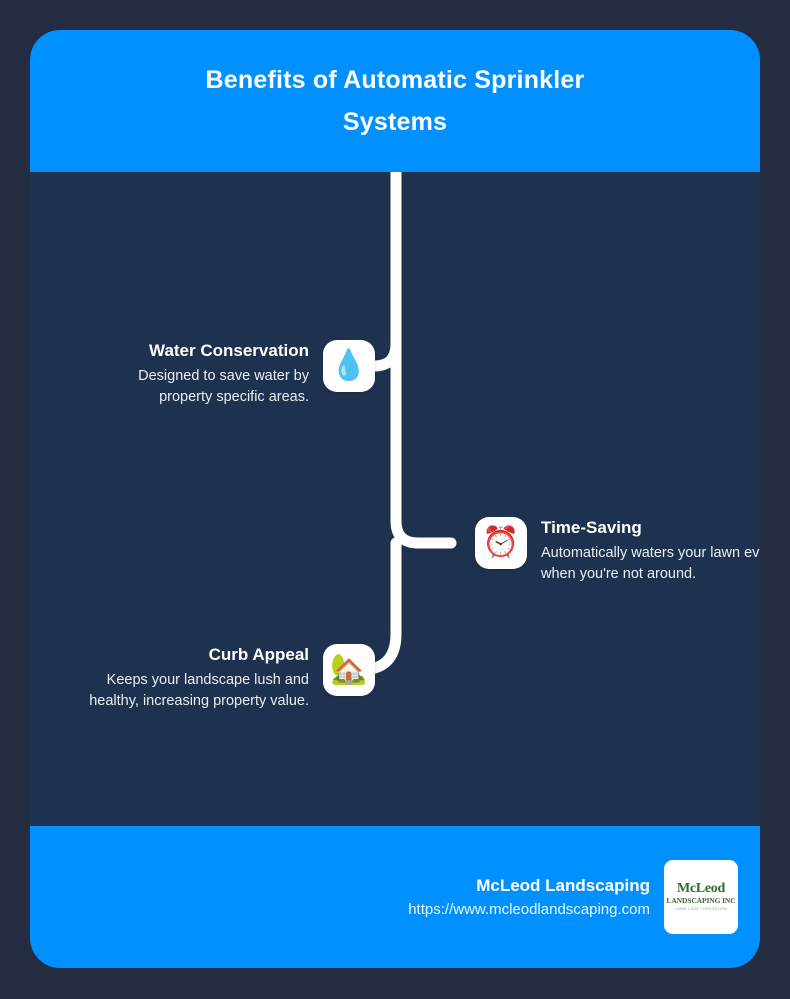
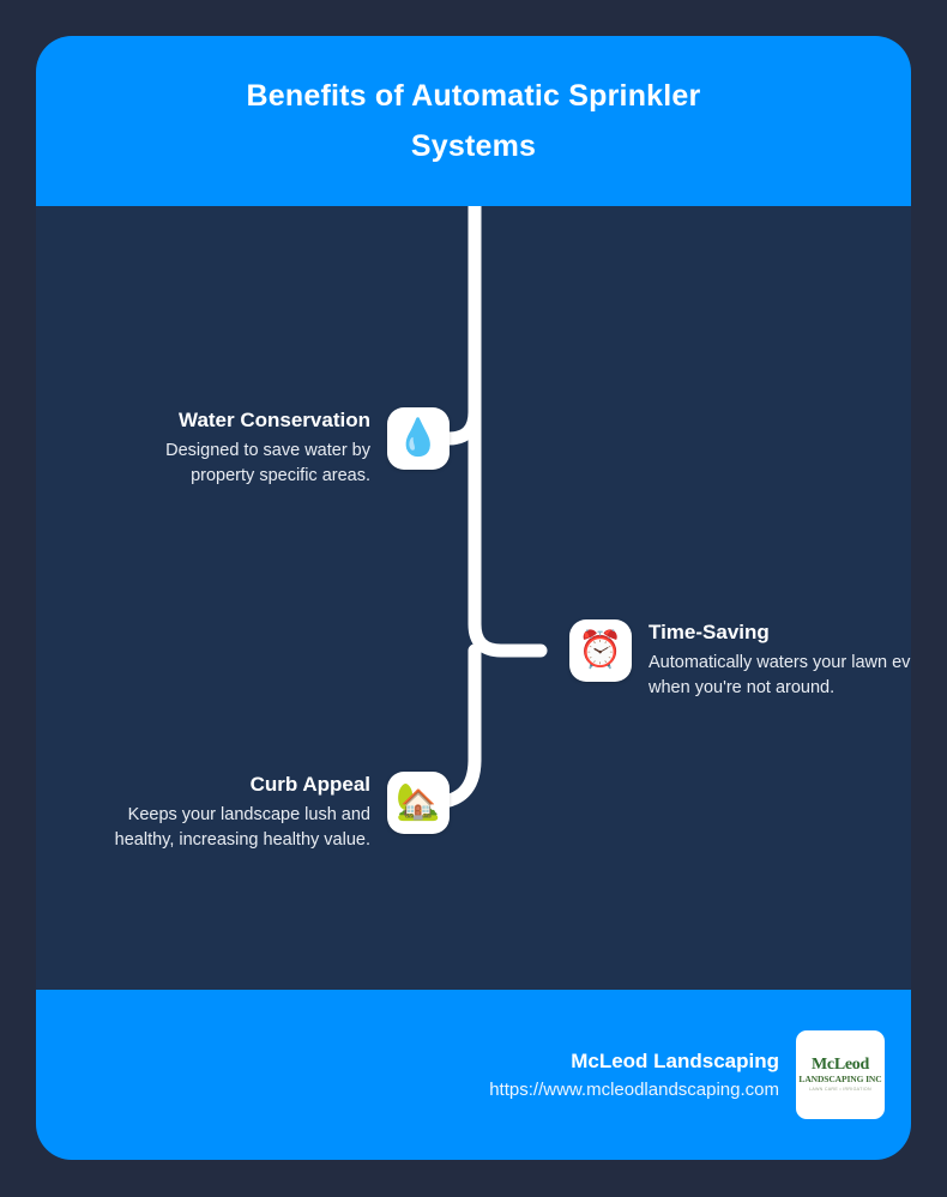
  Benefits of Automatic Sprinkler Systems
  Water Conservation
  Designed to save water by property specific areas.
  💧
  ⏰
  Time-Saving
  Automatically waters your lawn ev when you're not around.
  Curb Appeal
- Keeps your landscape lush and healthy, increasing property value.
+ Keeps your landscape lush and healthy, increasing healthy value.
  🏡
  McLeod Landscaping
  https://www.mcleodlandscaping.com
  McLeod
  LANDSCAPING INC
